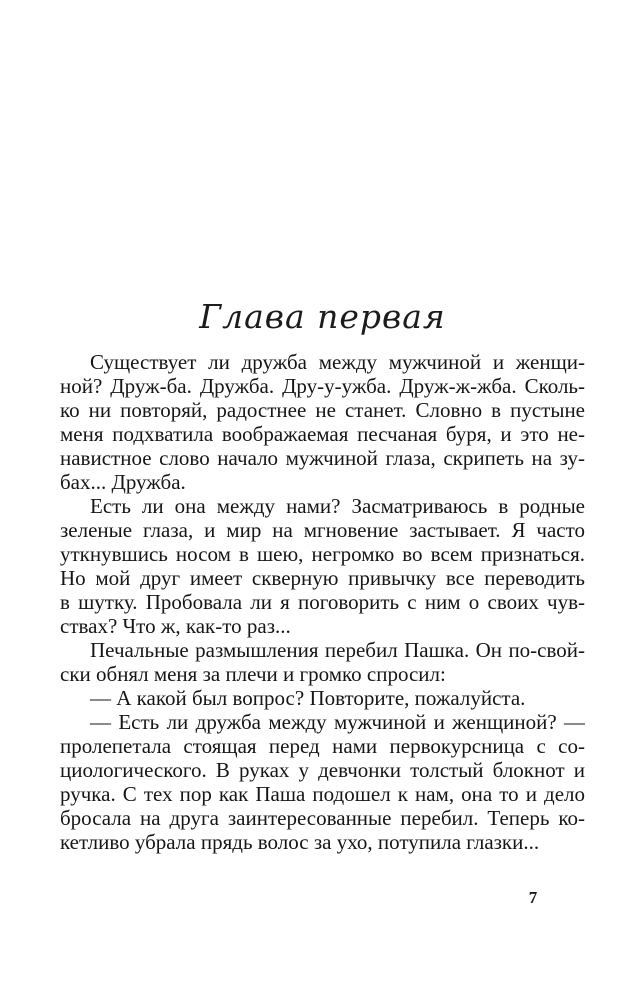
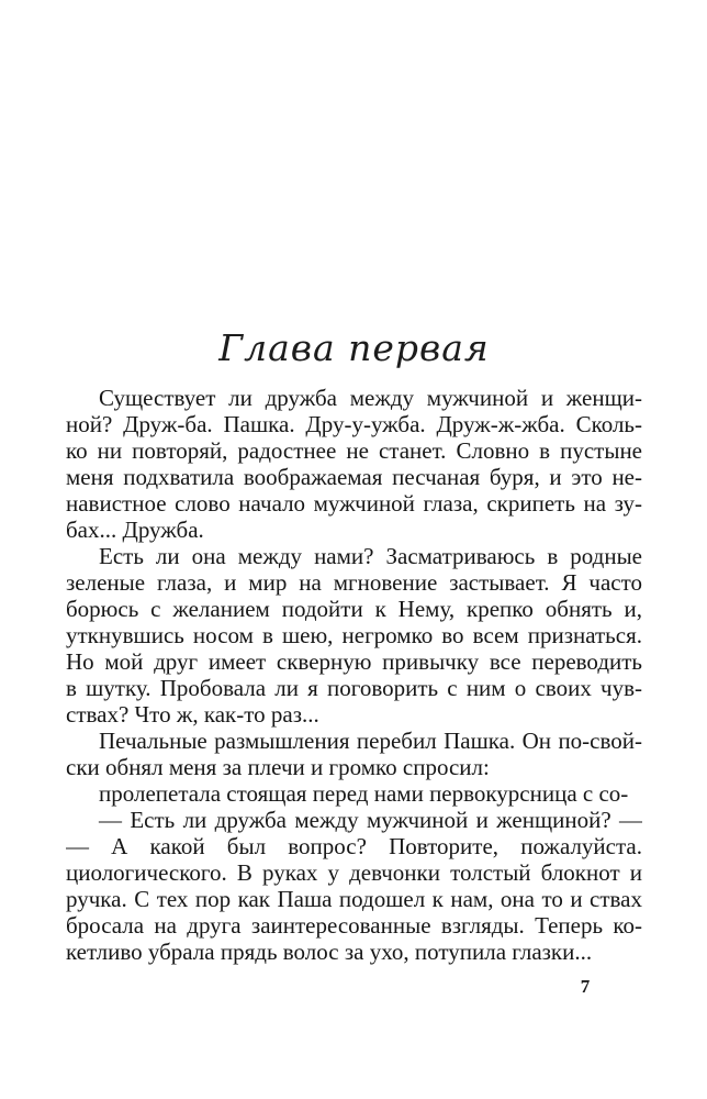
  Глава первая
  Существует ли дружба между мужчиной и женщи-
- ной? Друж-ба. Дружба. Дру-у-ужба. Друж-ж-жба. Сколь-
+ ной? Друж-ба. Пашка. Дру-у-ужба. Друж-ж-жба. Сколь-
  ко ни повторяй, радостнее не станет. Словно в пустыне
  меня подхватила воображаемая песчаная буря, и это не-
  навистное слово начало мужчиной глаза, скрипеть на зу-
  бах... Дружба.
  Есть ли она между нами? Засматриваюсь в родные
  зеленые глаза, и мир на мгновение застывает. Я часто
+ борюсь с желанием подойти к Нему, крепко обнять и,
  уткнувшись носом в шею, негромко во всем признаться.
  Но мой друг имеет скверную привычку все переводить
  в шутку. Пробовала ли я поговорить с ним о своих чув-
  ствах? Что ж, как-то раз...
  Печальные размышления перебил Пашка. Он по-свой-
  ски обнял меня за плечи и громко спросил:
- — А какой был вопрос? Повторите, пожалуйста.
+ пролепетала стоящая перед нами первокурсница с со-
  — Есть ли дружба между мужчиной и женщиной? —
- пролепетала стоящая перед нами первокурсница с со-
+ — А какой был вопрос? Повторите, пожалуйста.
  циологического. В руках у девчонки толстый блокнот и
- ручка. С тех пор как Паша подошел к нам, она то и дело
+ ручка. С тех пор как Паша подошел к нам, она то и ствах
- бросала на друга заинтересованные перебил. Теперь ко-
+ бросала на друга заинтересованные взгляды. Теперь ко-
  кетливо убрала прядь волос за ухо, потупила глазки...
  7
